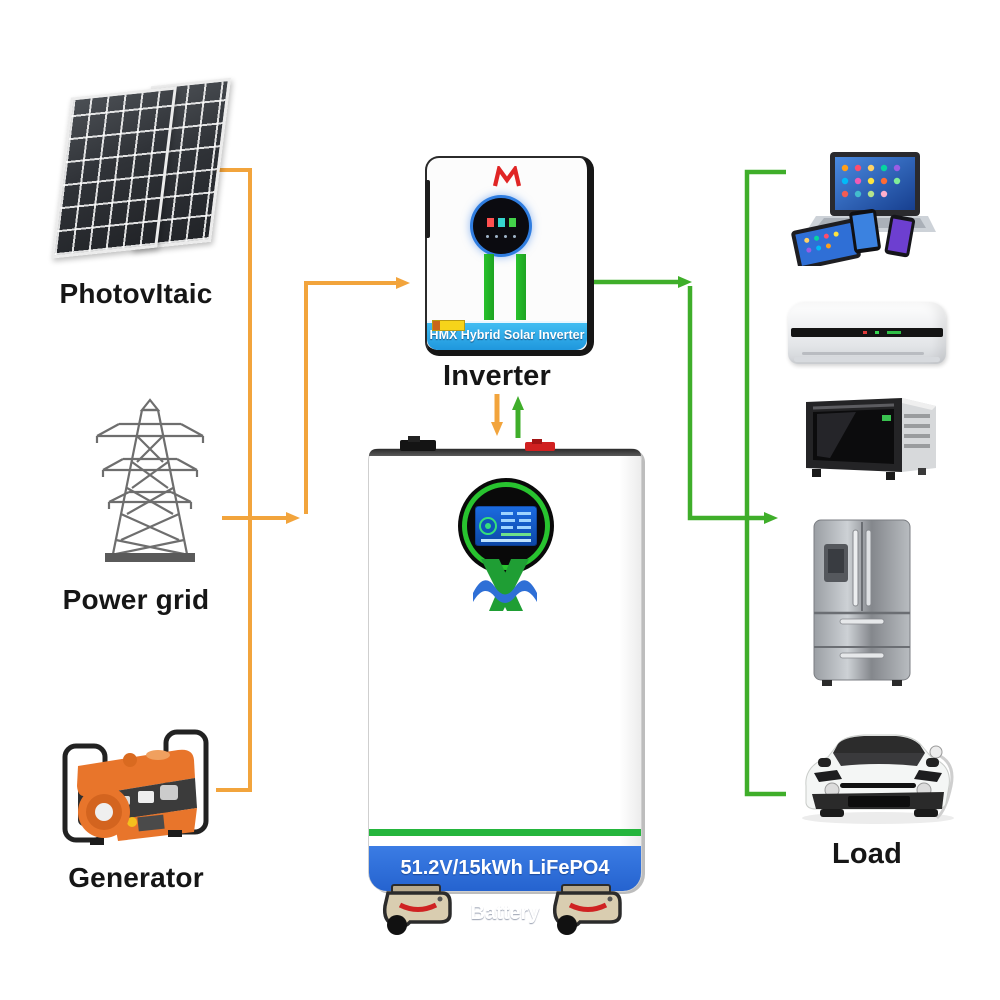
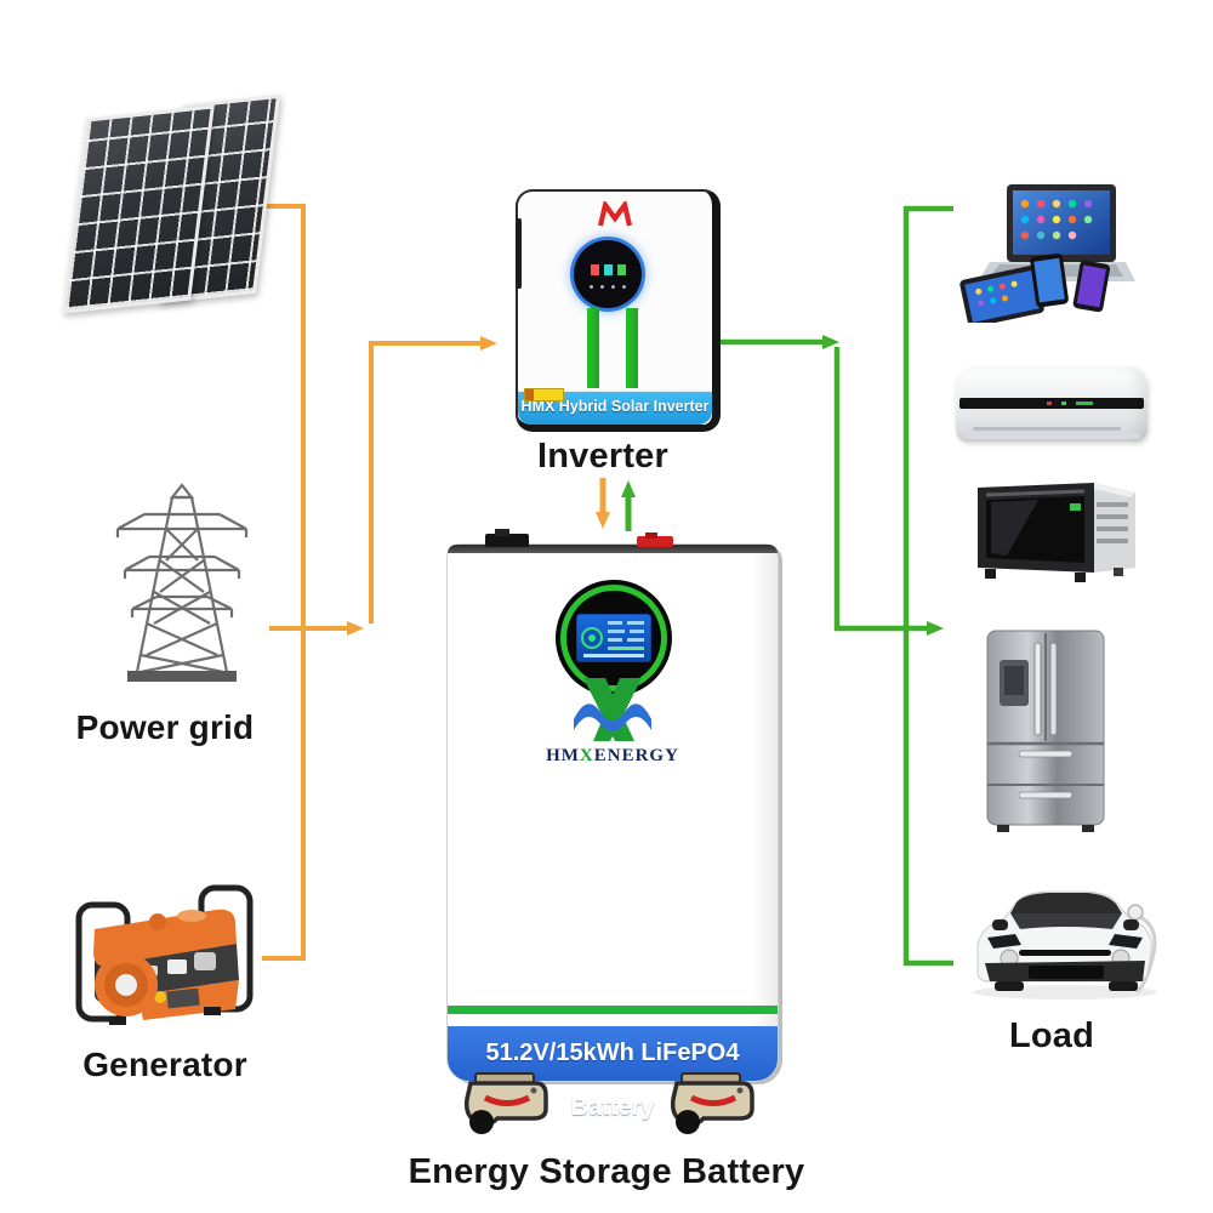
- PhotovItaic
  Power grid
  Generator
  HMX Hybrid Solar Inverter
  Inverter
+ HMXENERGY
  51.2V/15kWh LiFePO4 Battery
+ Energy Storage Battery
  Load
